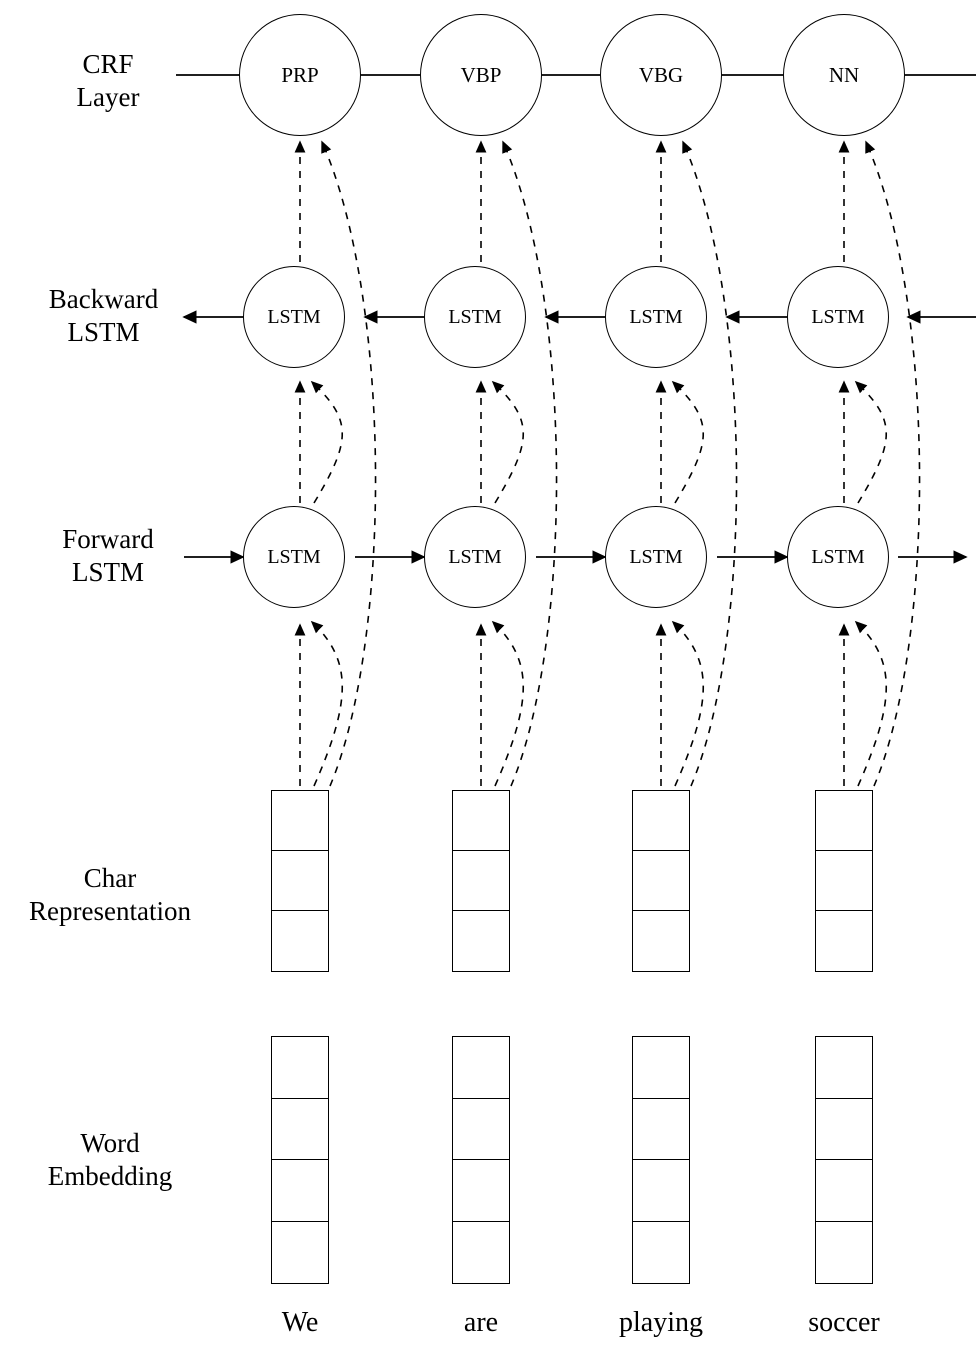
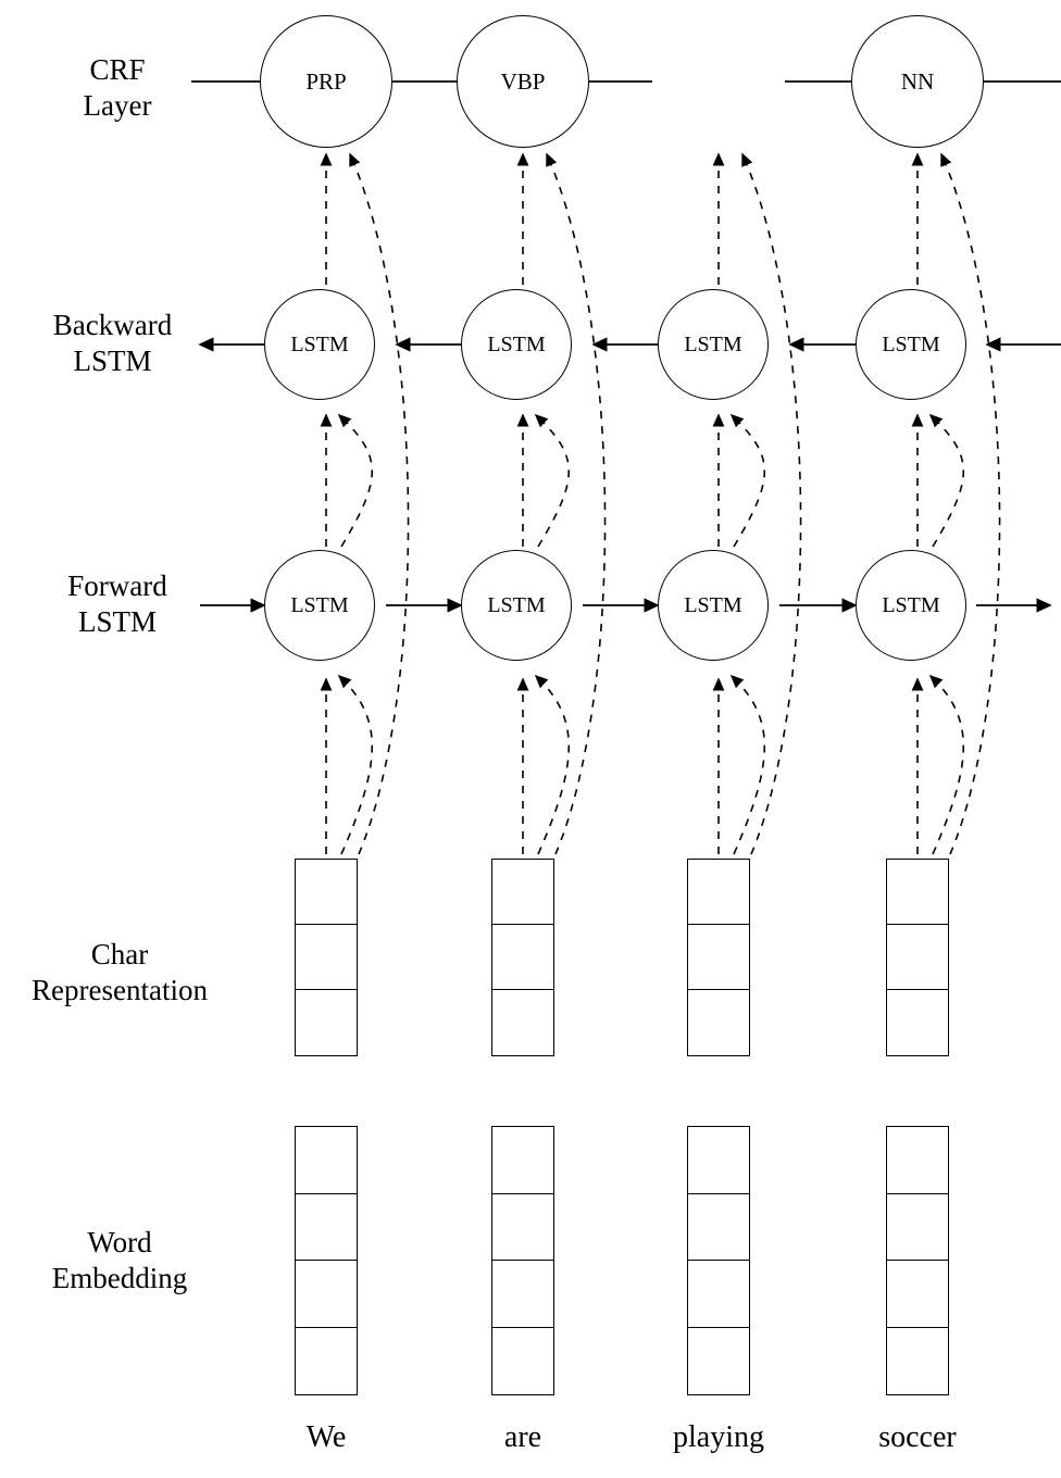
  CRF
  Layer
  Backward
  LSTM
  Forward
  LSTM
  Char
  Representation
  Word
  Embedding
  PRP
  VBP
- VBG
  NN
  LSTM
  LSTM
  LSTM
  LSTM
  LSTM
  LSTM
  LSTM
  LSTM
  We
  are
  playing
  soccer
